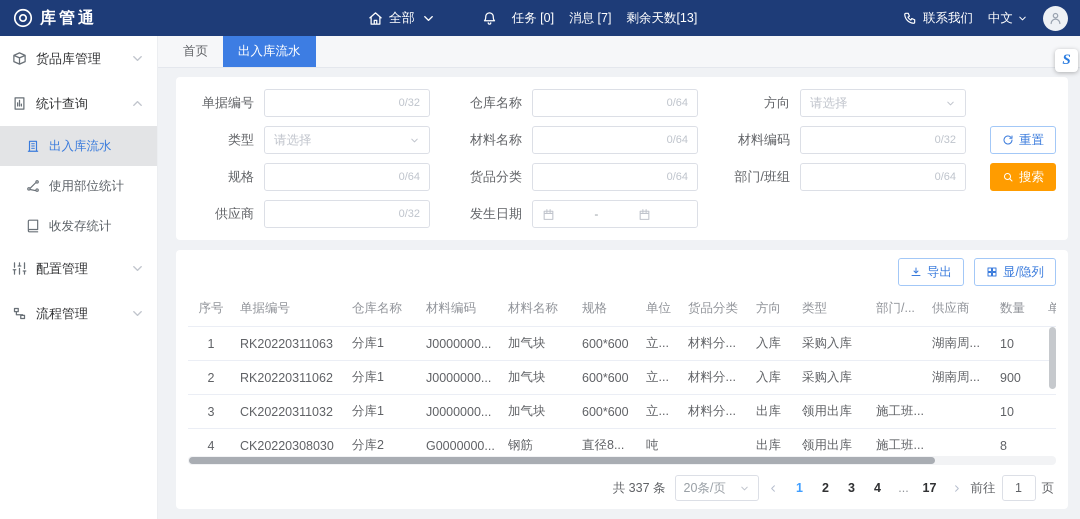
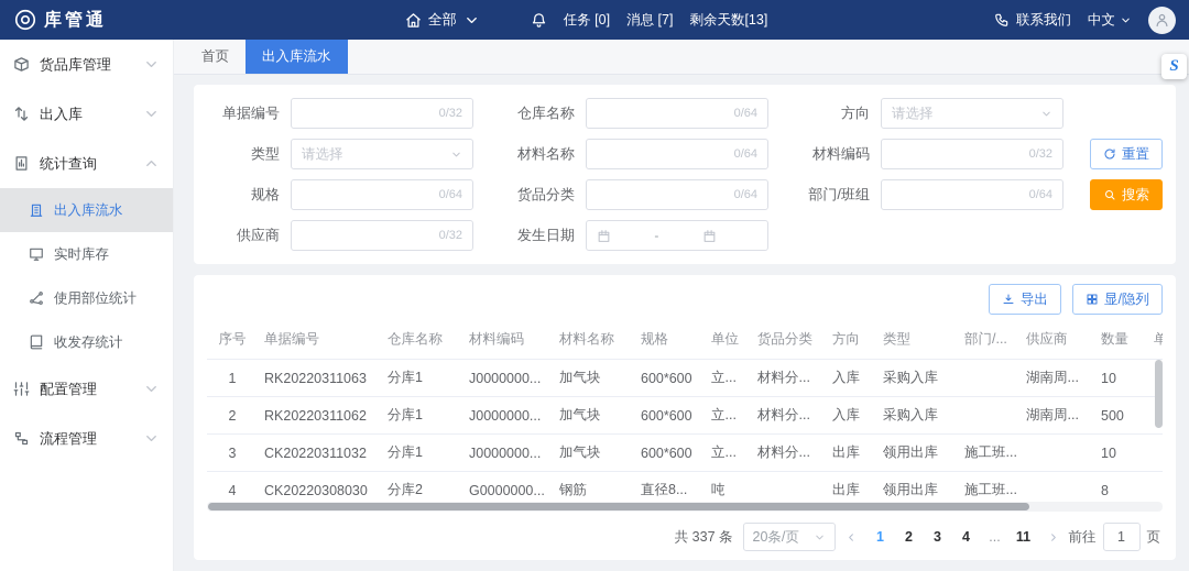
  库管通
  全部
  任务 [0]
  消息 [7]
  剩余天数[13]
  联系我们
  中文
  货品库管理
+ 出入库
  统计查询
  出入库流水
+ 实时库存
  使用部位统计
  收发存统计
  配置管理
  流程管理
  首页
  出入库流水
  S
  单据编号
  0/32
  仓库名称
  0/64
  方向
  请选择
  类型
  请选择
  材料名称
  0/64
  材料编码
  0/32
  重置
  规格
  0/64
  货品分类
  0/64
  部门/班组
  0/64
  搜索
  供应商
  0/32
  发生日期
  -
  导出
  显/隐列
  序号	单据编号	仓库名称	材料编码	材料名称	规格	单位	货品分类	方向	类型	部门/...	供应商	数量	单
  1	RK20220311063	分库1	J0000000...	加气块	600*600	立...	材料分...	入库	采购入库		湖南周...	10
- 2	RK20220311062	分库1	J0000000...	加气块	600*600	立...	材料分...	入库	采购入库		湖南周...	900
+ 2	RK20220311062	分库1	J0000000...	加气块	600*600	立...	材料分...	入库	采购入库		湖南周...	500
  3	CK20220311032	分库1	J0000000...	加气块	600*600	立...	材料分...	出库	领用出库	施工班...		10
  4	CK20220308030	分库2	G0000000...	钢筋	直径8...	吨		出库	领用出库	施工班...		8
  共 337 条
  20条/页
  1
  2
  3
  4
  ...
- 17
+ 11
  前往
  1
  页
